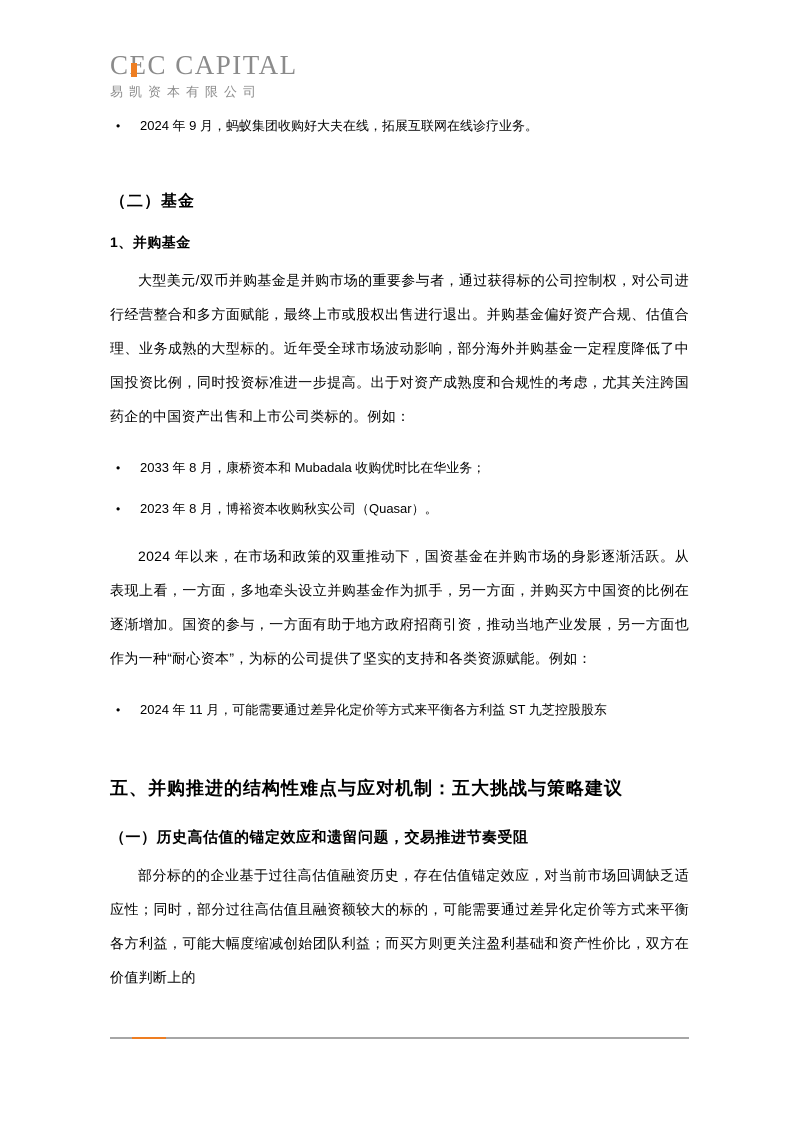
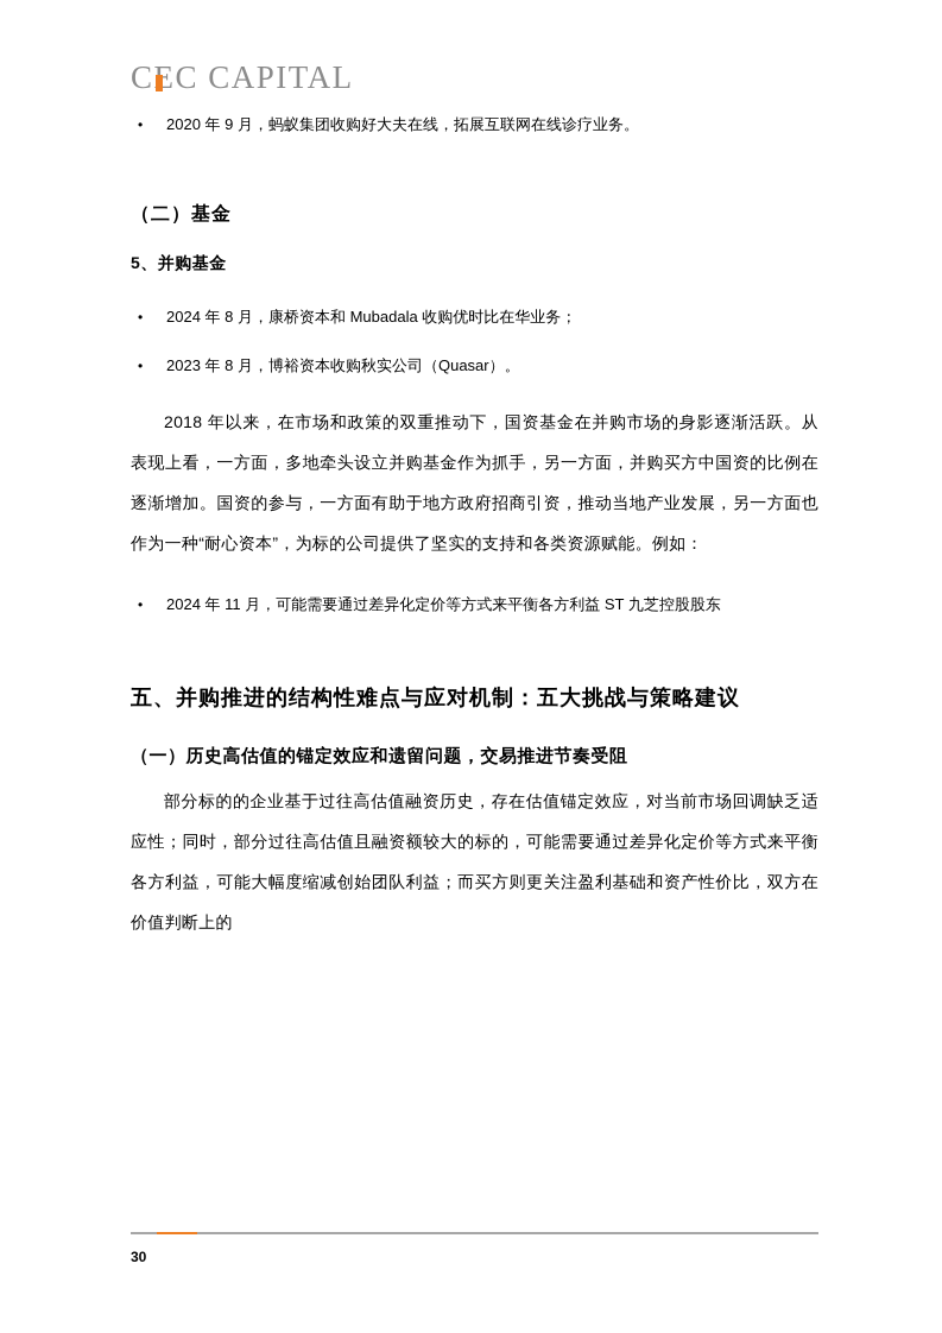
  CEC CAPITAL
- 易凯资本有限公司
  •
- 2024 年 9 月，蚂蚁集团收购好大夫在线，拓展互联网在线诊疗业务。
+ 2020 年 9 月，蚂蚁集团收购好大夫在线，拓展互联网在线诊疗业务。
  （二）基金
- 1、并购基金
+ 5、并购基金
- 大型美元/双币并购基金是并购市场的重要参与者，通过获得标的公司控制权，对公司进行经营整合和多方面赋能，最终上市或股权出售进行退出。并购基金偏好资产合规、估值合理、业务成熟的大型标的。近年受全球市场波动影响，部分海外并购基金一定程度降低了中国投资比例，同时投资标准进一步提高。出于对资产成熟度和合规性的考虑，尤其关注跨国药企的中国资产出售和上市公司类标的。例如：
  •
- 2033 年 8 月，康桥资本和 Mubadala 收购优时比在华业务；
+ 2024 年 8 月，康桥资本和 Mubadala 收购优时比在华业务；
  •
  2023 年 8 月，博裕资本收购秋实公司（Quasar）。
- 2024 年以来，在市场和政策的双重推动下，国资基金在并购市场的身影逐渐活跃。从表现上看，一方面，多地牵头设立并购基金作为抓手，另一方面，并购买方中国资的比例在逐渐增加。国资的参与，一方面有助于地方政府招商引资，推动当地产业发展，另一方面也作为一种“耐心资本”，为标的公司提供了坚实的支持和各类资源赋能。例如：
+ 2018 年以来，在市场和政策的双重推动下，国资基金在并购市场的身影逐渐活跃。从表现上看，一方面，多地牵头设立并购基金作为抓手，另一方面，并购买方中国资的比例在逐渐增加。国资的参与，一方面有助于地方政府招商引资，推动当地产业发展，另一方面也作为一种“耐心资本”，为标的公司提供了坚实的支持和各类资源赋能。例如：
  •
  2024 年 11 月，可能需要通过差异化定价等方式来平衡各方利益 ST 九芝控股股东
  五、并购推进的结构性难点与应对机制：五大挑战与策略建议
  （一）历史高估值的锚定效应和遗留问题，交易推进节奏受阻
  部分标的的企业基于过往高估值融资历史，存在估值锚定效应，对当前市场回调缺乏适应性；同时，部分过往高估值且融资额较大的标的，可能需要通过差异化定价等方式来平衡各方利益，可能大幅度缩减创始团队利益；而买方则更关注盈利基础和资产性价比，双方在价值判断上的
+ 30
